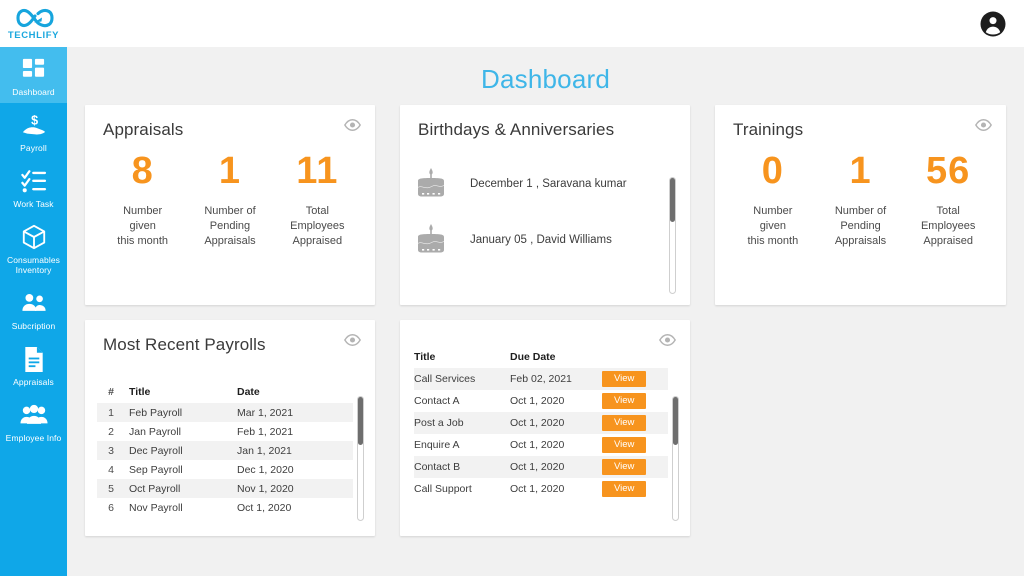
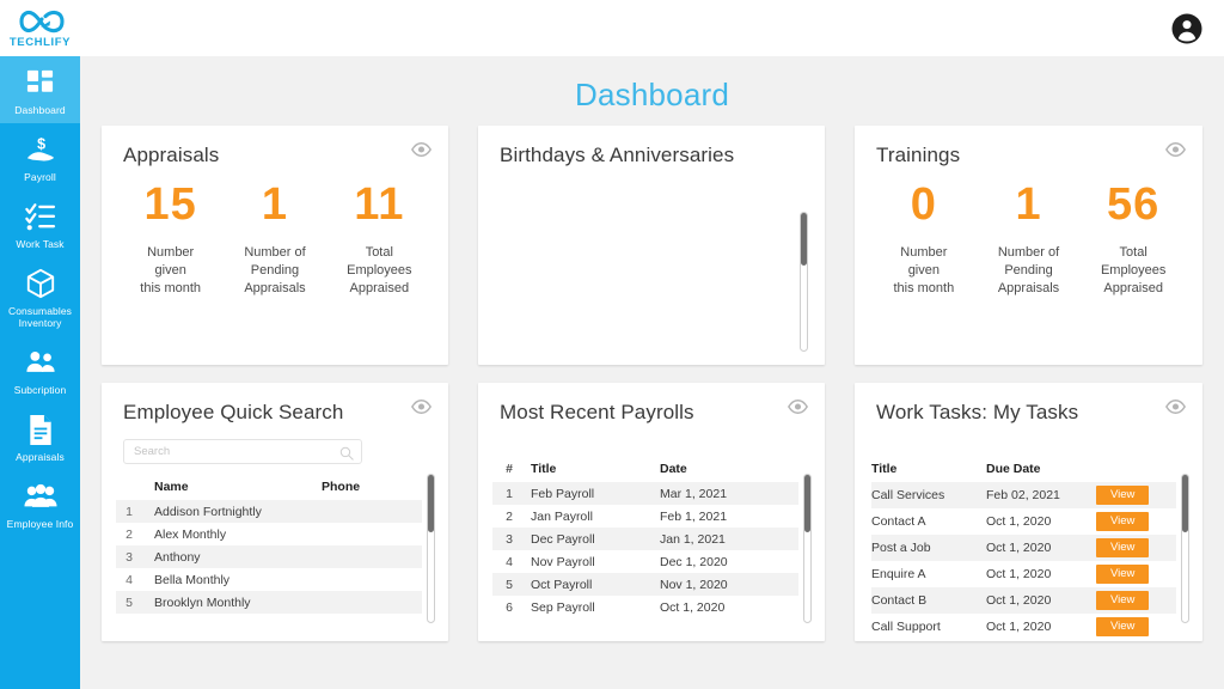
  TECHLIFY
  Dashboard
  $
  Payroll
  Work Task
  Consumables Inventory
  Subcription
  Appraisals
  Employee Info
  Dashboard
  Appraisals
- 8
+ 15
  Number
  given
  this month
  1
  Number of
  Pending
  Appraisals
  11
  Total
  Employees
  Appraised
  Birthdays & Anniversaries
- December 1 , Saravana kumar
- January 05 , David Williams
  Trainings
  0
  Number
  given
  this month
  1
  Number of
  Pending
  Appraisals
  56
  Total
  Employees
  Appraised
+ Employee Quick Search
+ Search
+ 	Name	Phone
+ 1	Addison Fortnightly
+ 2	Alex Monthly
+ 3	Anthony
+ 4	Bella Monthly
+ 5	Brooklyn Monthly
  Most Recent Payrolls
  #	Title	Date
  1	Feb Payroll	Mar 1, 2021
  2	Jan Payroll	Feb 1, 2021
  3	Dec Payroll	Jan 1, 2021
- 4	Sep Payroll	Dec 1, 2020
+ 4	Nov Payroll	Dec 1, 2020
  5	Oct Payroll	Nov 1, 2020
- 6	Nov Payroll	Oct 1, 2020
+ 6	Sep Payroll	Oct 1, 2020
+ Work Tasks: My Tasks
  Title	Due Date
  Call Services	Feb 02, 2021	View
  Contact A	Oct 1, 2020	View
  Post a Job	Oct 1, 2020	View
  Enquire A	Oct 1, 2020	View
  Contact B	Oct 1, 2020	View
  Call Support	Oct 1, 2020	View
